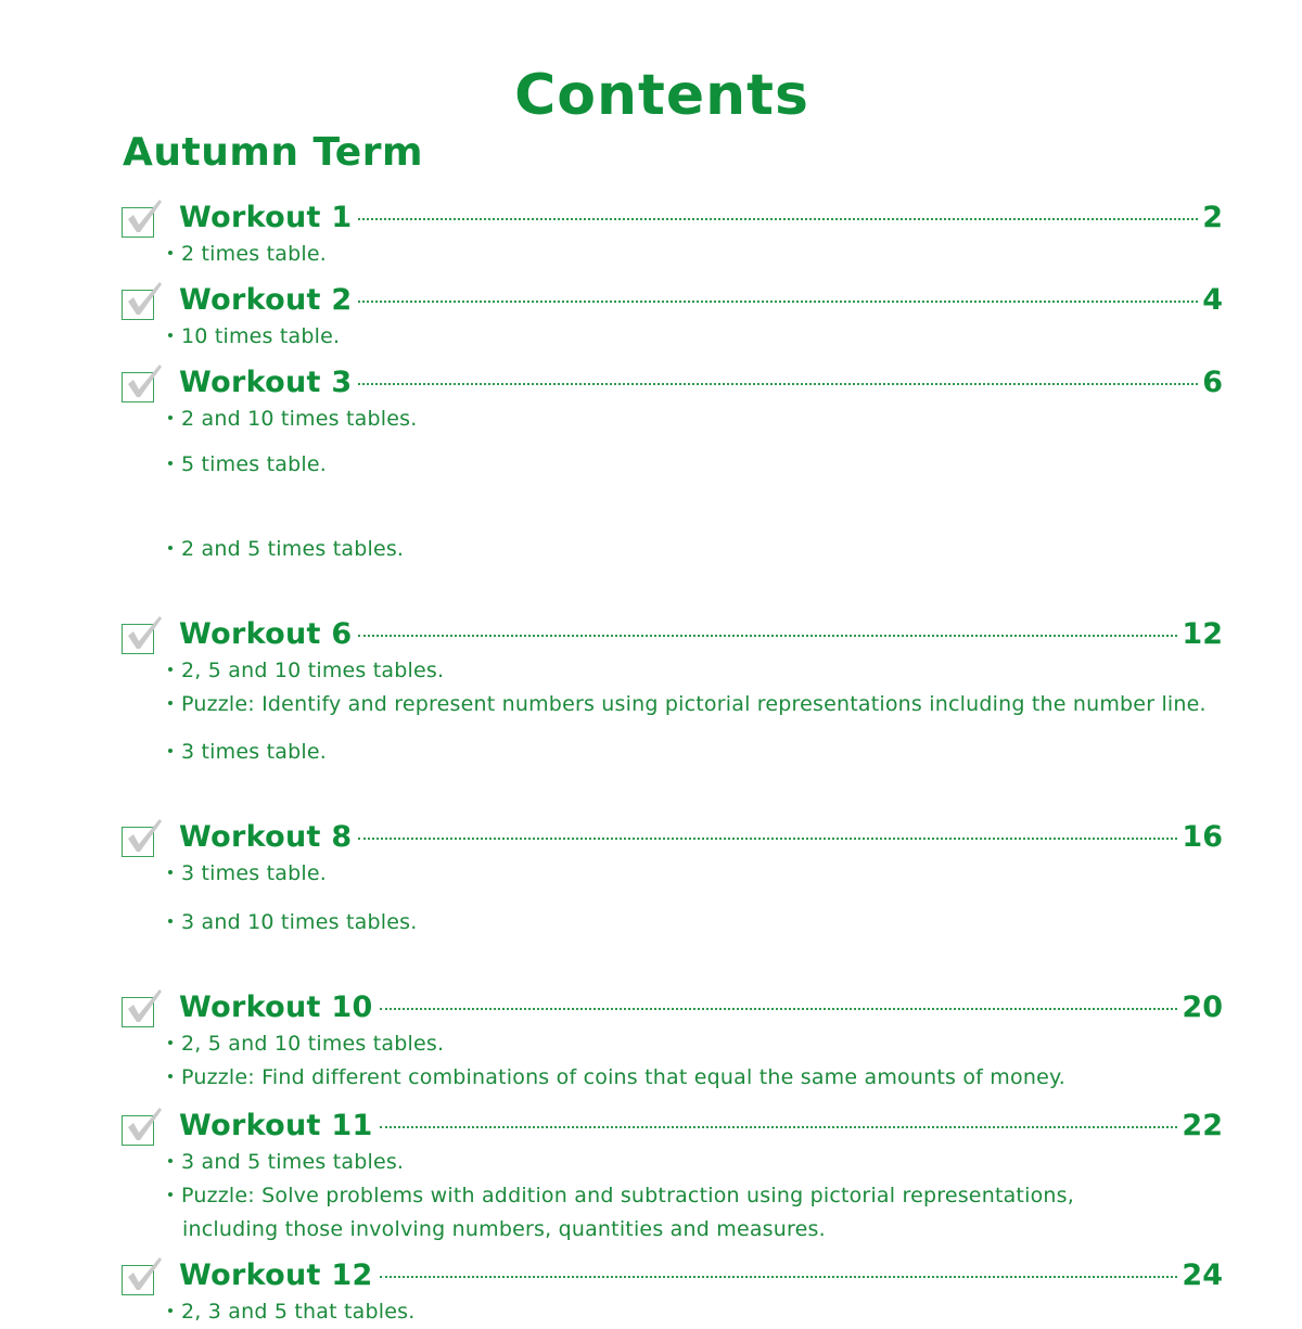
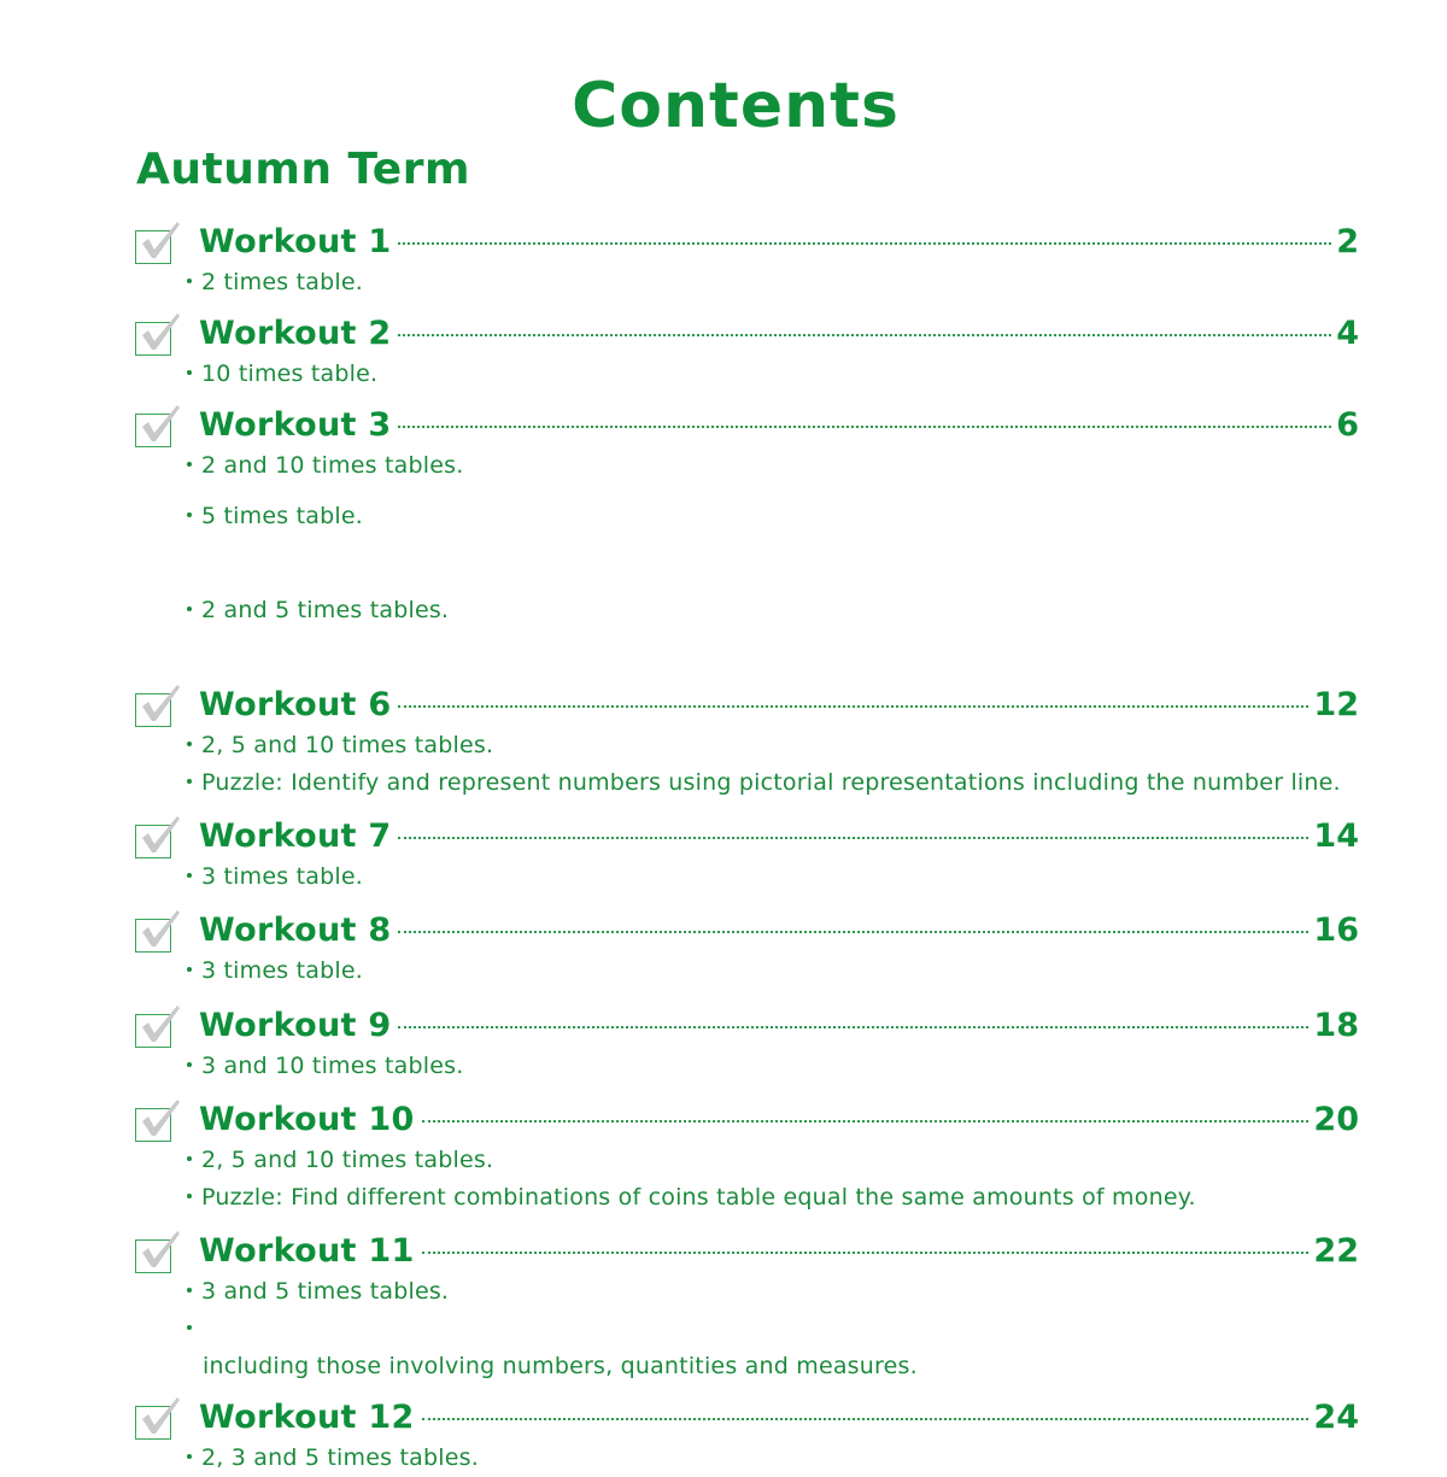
  Contents
  Autumn Term
  Workout 1
  2
  2 times table.
  Workout 2
  4
  10 times table.
  Workout 3
  6
  2 and 10 times tables.
  5 times table.
  2 and 5 times tables.
  Workout 6
  12
  2, 5 and 10 times tables.
  Puzzle: Identify and represent numbers using pictorial representations including the number line.
+ Workout 7
+ 14
  3 times table.
  Workout 8
  16
  3 times table.
+ Workout 9
+ 18
  3 and 10 times tables.
  Workout 10
  20
  2, 5 and 10 times tables.
- Puzzle: Find different combinations of coins that equal the same amounts of money.
+ Puzzle: Find different combinations of coins table equal the same amounts of money.
  Workout 11
  22
  3 and 5 times tables.
- Puzzle: Solve problems with addition and subtraction using pictorial representations,
  including those involving numbers, quantities and measures.
  Workout 12
  24
- 2, 3 and 5 that tables.
+ 2, 3 and 5 times tables.
